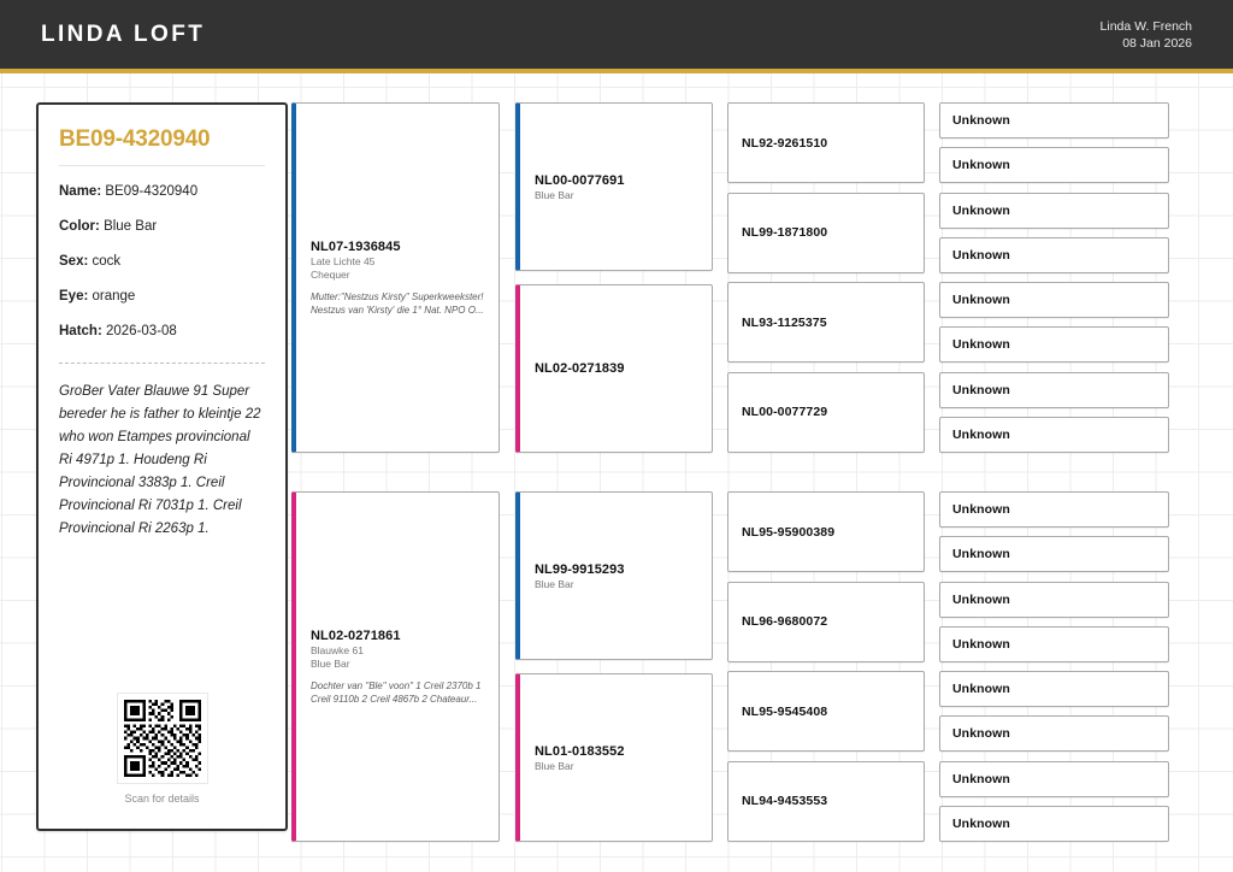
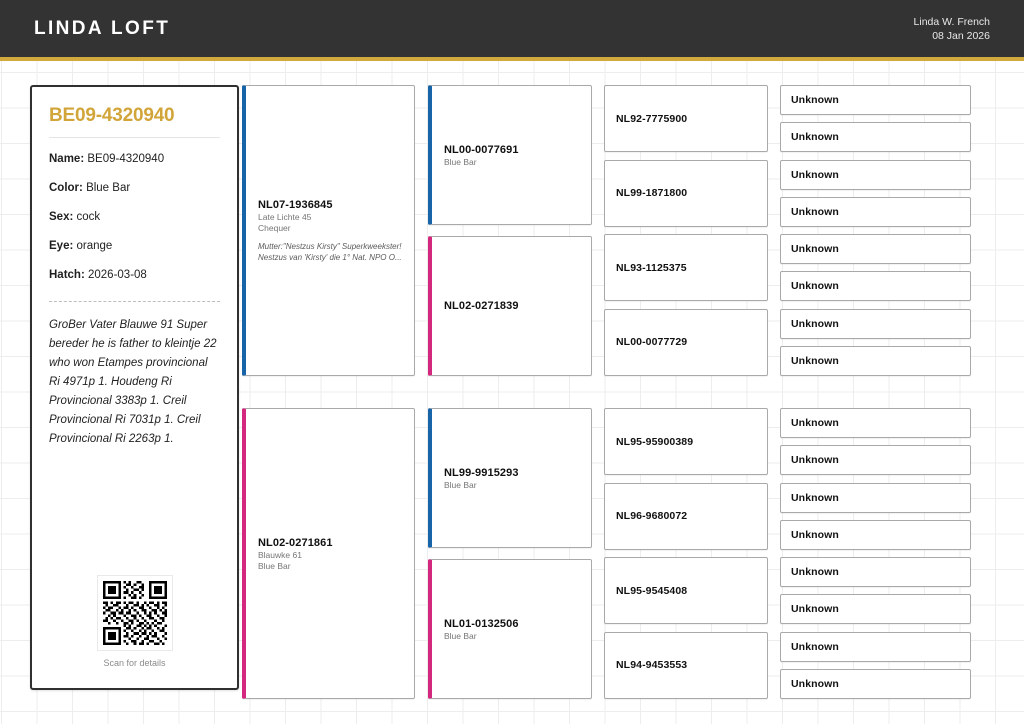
  LINDA LOFT
  Linda W. French
  08 Jan 2026
  BE09-4320940
  Name: BE09-4320940
  Color: Blue Bar
  Sex: cock
  Eye: orange
  Hatch: 2026-03-08
  GroBer Vater Blauwe 91 Super bereder he is father to kleintje 22 who won Etampes provincional Ri 4971p 1. Houdeng Ri Provincional 3383p 1. Creil Provincional Ri 7031p 1. Creil Provincional Ri 2263p 1.
  Scan for details
  NL07-1936845
  Late Lichte 45
  Chequer
  Mutter:"Nestzus Kirsty" Superkweekster! Nestzus van 'Kirsty' die 1° Nat. NPO O...
  NL02-0271861
  Blauwke 61
  Blue Bar
- Dochter van "Ble" voon" 1 Creil 2370b 1 Creil 9110b 2 Creil 4867b 2 Chateaur...
  NL00-0077691
  Blue Bar
  NL02-0271839
  NL99-9915293
  Blue Bar
- NL01-0183552
+ NL01-0132506
  Blue Bar
- NL92-9261510
+ NL92-7775900
  NL99-1871800
  NL93-1125375
  NL00-0077729
  NL95-95900389
  NL96-9680072
  NL95-9545408
  NL94-9453553
  Unknown
  Unknown
  Unknown
  Unknown
  Unknown
  Unknown
  Unknown
  Unknown
  Unknown
  Unknown
  Unknown
  Unknown
  Unknown
  Unknown
  Unknown
  Unknown
